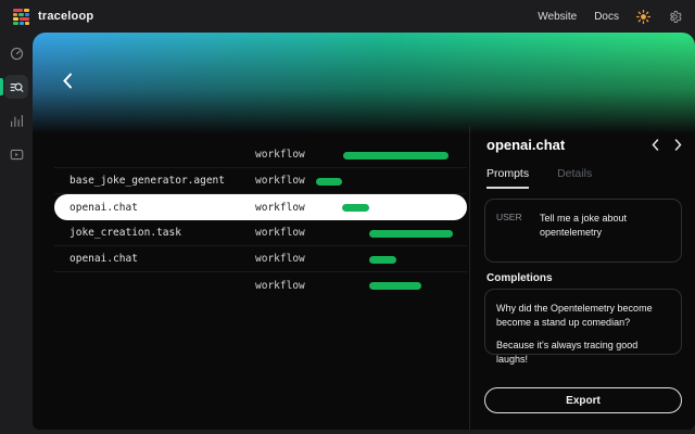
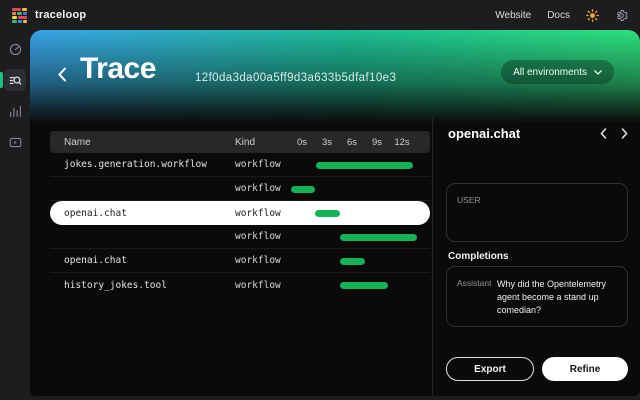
  traceloop
  Website
  Docs
+ Trace
+ 12f0da3da00a5ff9d3a633b5dfaf10e3
+ All environments
+ Name
+ Kind
+ 0s
+ 3s
+ 6s
+ 9s
+ 12s
+ jokes.generation.workflow
  workflow
- base_joke_generator.agent
  workflow
  openai.chat
  workflow
- joke_creation.task
  workflow
  openai.chat
  workflow
+ history_jokes.tool
  workflow
  openai.chat
- Prompts
- Details
  USER
- Tell me a joke about opentelemetry
  Completions
+ Assistant
- Why did the Opentelemetry become become a stand up comedian?
+ Why did the Opentelemetry agent become a stand up comedian?
- Because it's always tracing good laughs!
  Export
+ Refine
